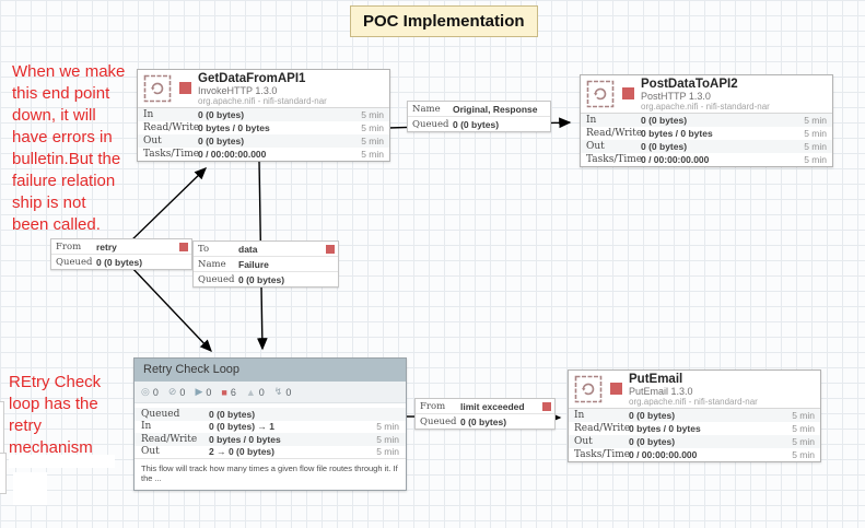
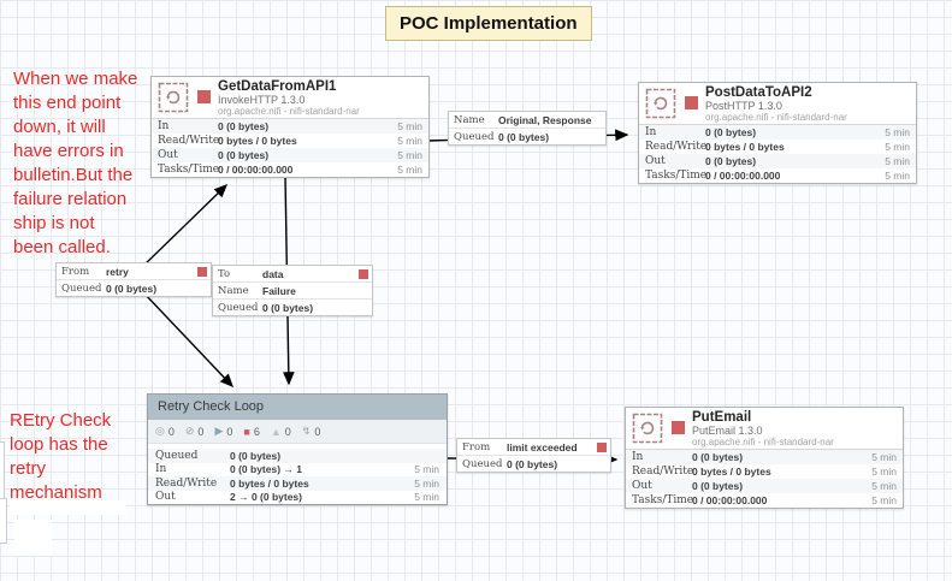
  POC Implementation
  When we make
  this end point
  down, it will
  have errors in
  bulletin.But the
  failure relation
  ship is not
  been called.
  REtry Check
  loop has the
  retry
  mechanism
  GetDataFromAPI1
  InvokeHTTP 1.3.0
  org.apache.nifi - nifi-standard-nar
  In
  0 (0 bytes)
  5 min
  Read/Write
  0 bytes / 0 bytes
  5 min
  Out
  0 (0 bytes)
  5 min
  Tasks/Time
  0 / 00:00:00.000
  5 min
  PostDataToAPI2
  PostHTTP 1.3.0
  org.apache.nifi - nifi-standard-nar
  In
  0 (0 bytes)
  5 min
  Read/Write
  0 bytes / 0 bytes
  5 min
  Out
  0 (0 bytes)
  5 min
  Tasks/Time
  0 / 00:00:00.000
  5 min
  PutEmail
  PutEmail 1.3.0
  org.apache.nifi - nifi-standard-nar
  In
  0 (0 bytes)
  5 min
  Read/Write
  0 bytes / 0 bytes
  5 min
  Out
  0 (0 bytes)
  5 min
  Tasks/Time
  0 / 00:00:00.000
  5 min
  Retry Check Loop
  ◎
  0
  ⊘
  0
  ▶
  0
  ■
  6
  ▲
  0
  ↯
  0
  Queued
  0 (0 bytes)
  In
  0 (0 bytes) → 1
  5 min
  Read/Write
  0 bytes / 0 bytes
  5 min
  Out
  2 → 0 (0 bytes)
  5 min
- This flow will track how many times a given flow file routes through it. If the ...
  Name
  Original, Response
  Queued
  0 (0 bytes)
  From
  retry
  Queued
  0 (0 bytes)
  To
  data
  Name
  Failure
  Queued
  0 (0 bytes)
  From
  limit exceeded
  Queued
  0 (0 bytes)
